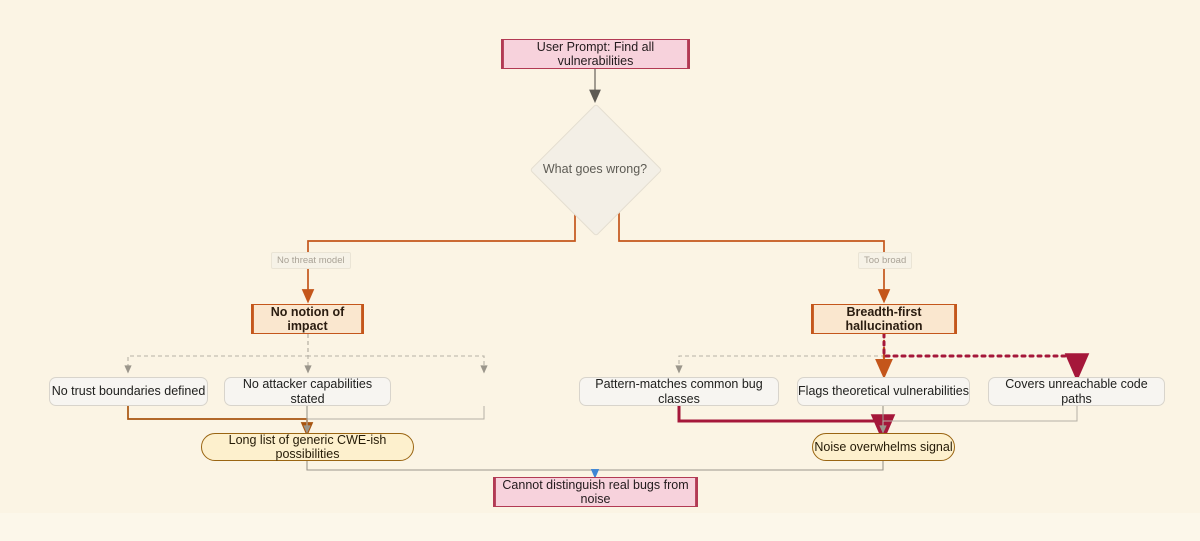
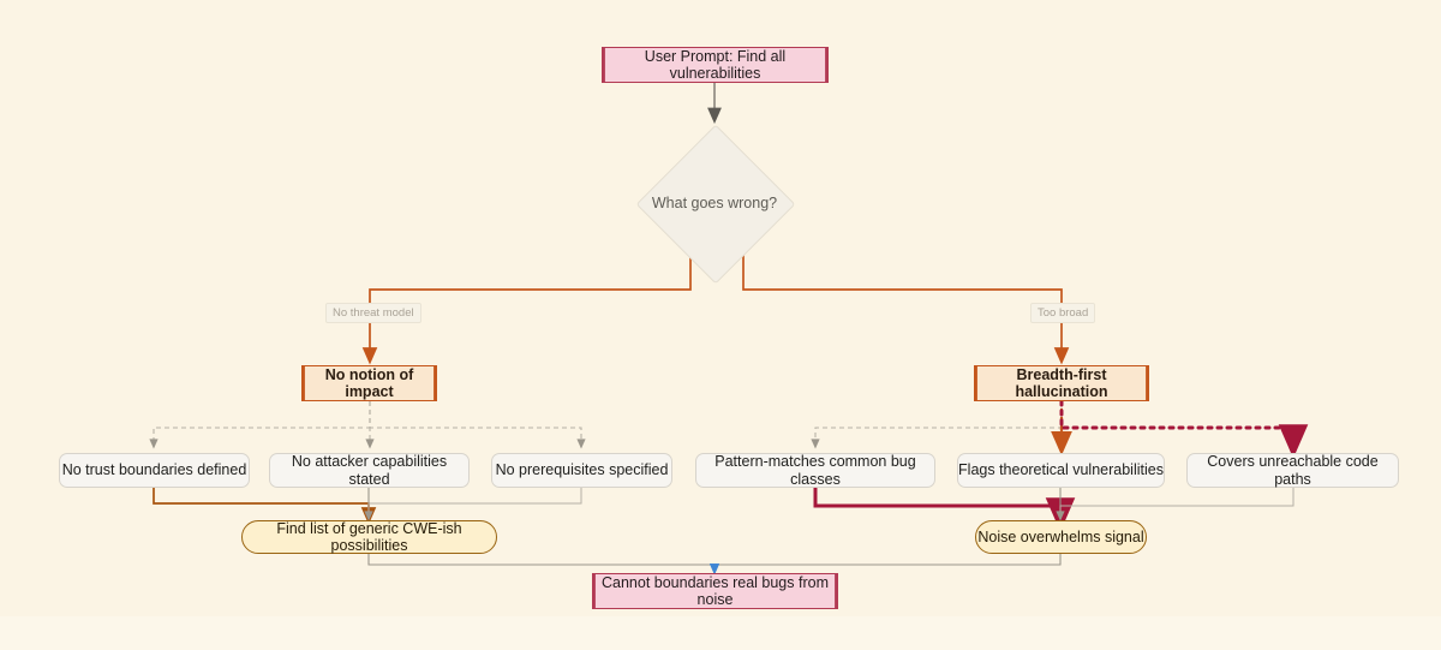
  User Prompt: Find all vulnerabilities
  What goes wrong?
  No threat model
  Too broad
  No notion of impact
  Breadth-first hallucination
  No trust boundaries defined
  No attacker capabilities stated
+ No prerequisites specified
  Pattern-matches common bug classes
  Flags theoretical vulnerabilities
  Covers unreachable code paths
- Long list of generic CWE-ish possibilities
+ Find list of generic CWE-ish possibilities
  Noise overwhelms signal
- Cannot distinguish real bugs from noise
+ Cannot boundaries real bugs from noise
